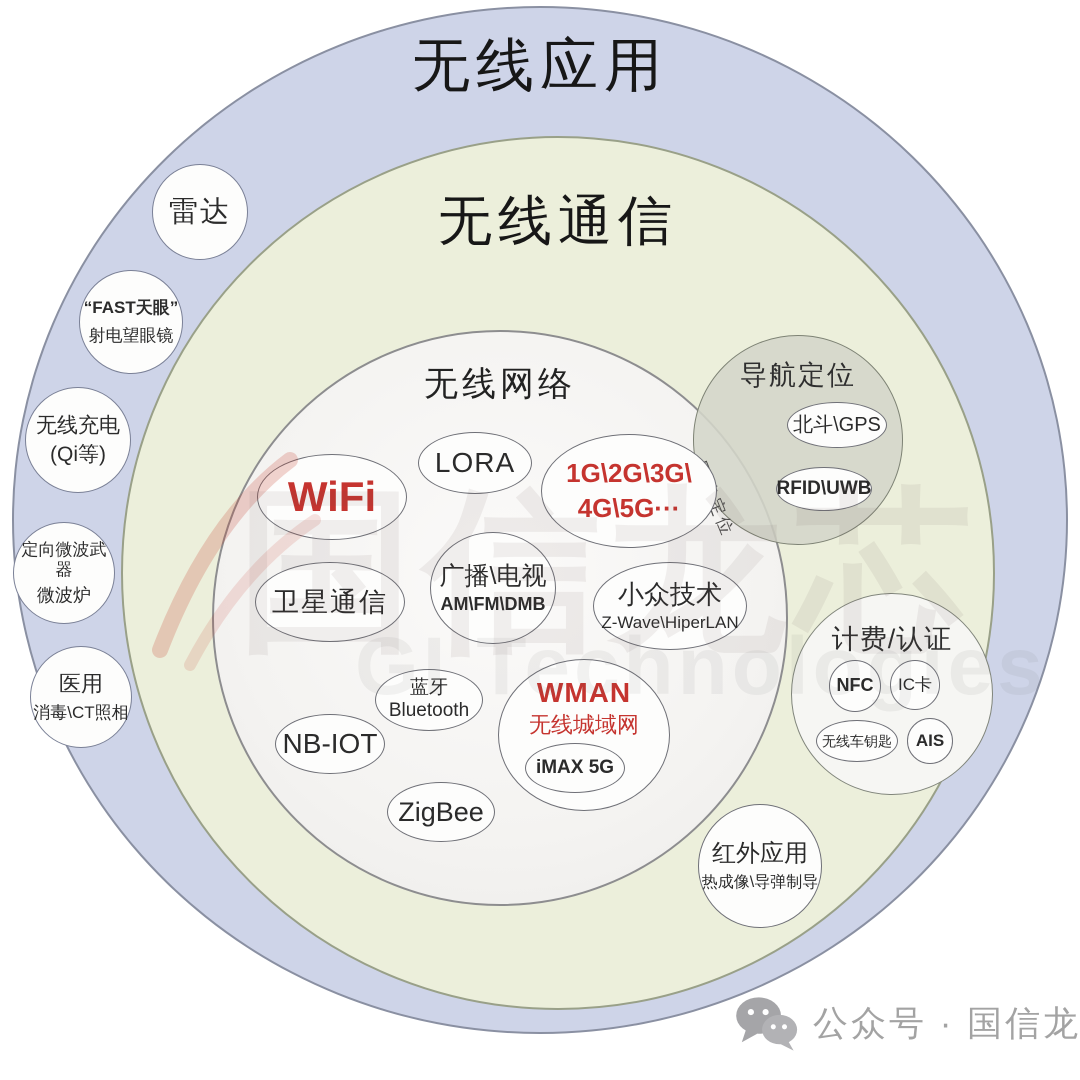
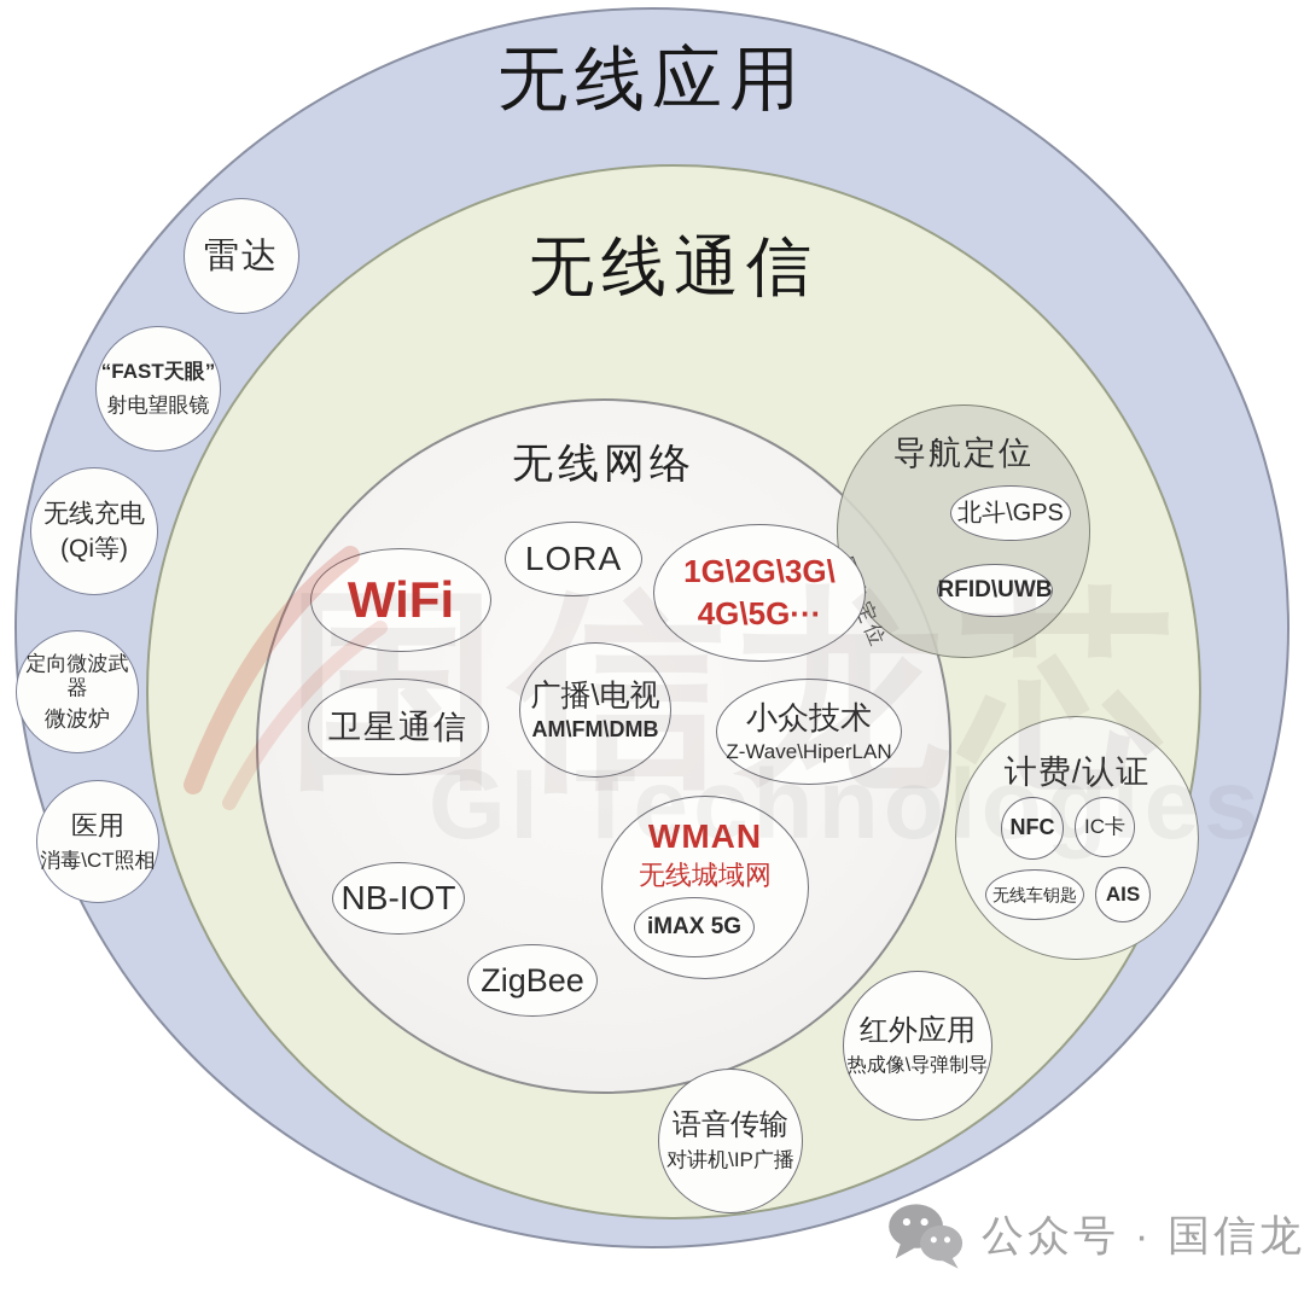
  无线应用
  无线通信
  无线网络
  导航定位
  北斗\GPS
  RFID\UWB
  计费/认证
  NFC
  IC卡
  无线车钥匙
  AIS
  红外应用
  热成像\导弹制导
+ 语音传输
+ 对讲机\IP广播
  WiFi
  LORA
  1G\2G\3G\
  4G\5G···
  卫星通信
  广播\电视
  AM\FM\DMB
  小众技术
  Z-Wave\HiperLAN
- 蓝牙
- Bluetooth
  NB-IOT
  WMAN
  无线城域网
  iMAX 5G
  ZigBee
  雷达
  “FAST天眼”
  射电望眼镜
  无线充电
  (Qi等)
  定向微波武器
  微波炉
  医用
  消毒\CT照相
  国信龙芯
  GI Technologies
  公众号 · 国信龙
